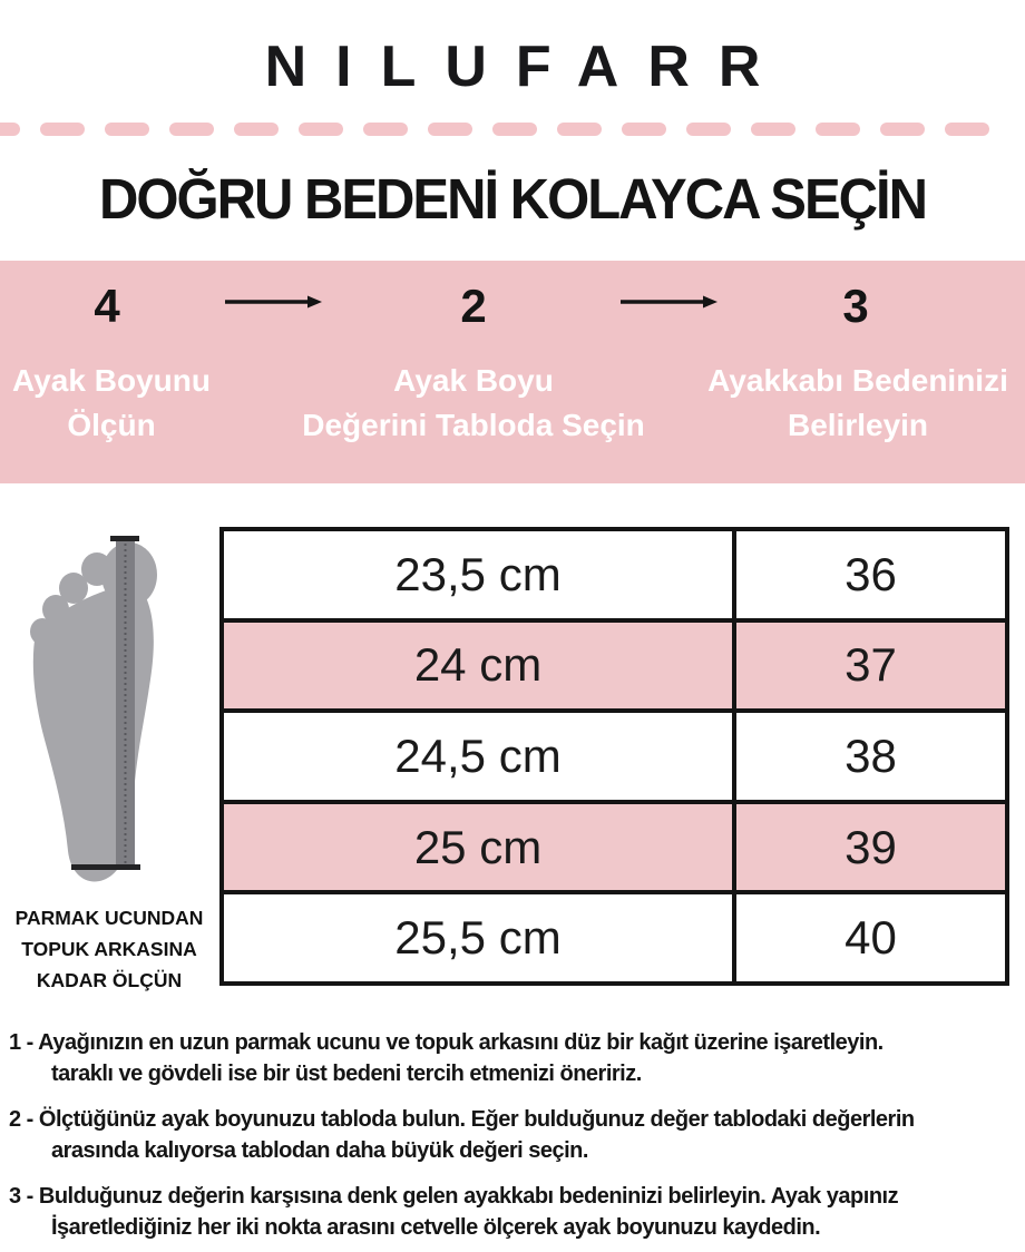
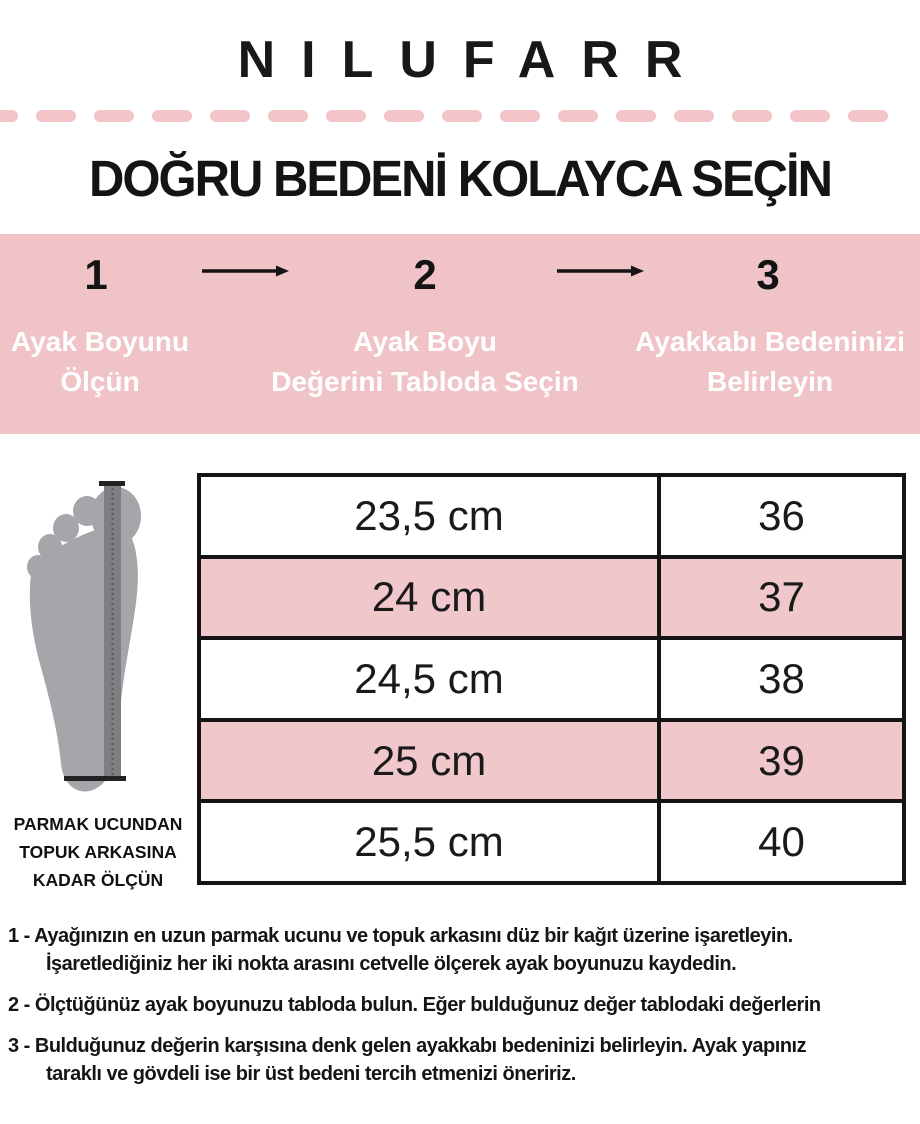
  NILUFARR
  DOĞRU BEDENİ KOLAYCA SEÇİN
- 4
+ 1
  2
  3
  Ayak Boyunu
  Ölçün
  Ayak Boyu
  Değerini Tabloda Seçin
  Ayakkabı Bedeninizi
  Belirleyin
  PARMAK UCUNDAN
  TOPUK ARKASINA
  KADAR ÖLÇÜN
  23,5 cm
  36
  24 cm
  37
  24,5 cm
  38
  25 cm
  39
  25,5 cm
  40
  1 - Ayağınızın en uzun parmak ucunu ve topuk arkasını düz bir kağıt üzerine işaretleyin.
- taraklı ve gövdeli ise bir üst bedeni tercih etmenizi öneririz.
+ İşaretlediğiniz her iki nokta arasını cetvelle ölçerek ayak boyunuzu kaydedin.
  2 - Ölçtüğünüz ayak boyunuzu tabloda bulun. Eğer bulduğunuz değer tablodaki değerlerin
- arasında kalıyorsa tablodan daha büyük değeri seçin.
  3 - Bulduğunuz değerin karşısına denk gelen ayakkabı bedeninizi belirleyin. Ayak yapınız
- İşaretlediğiniz her iki nokta arasını cetvelle ölçerek ayak boyunuzu kaydedin.
+ taraklı ve gövdeli ise bir üst bedeni tercih etmenizi öneririz.
